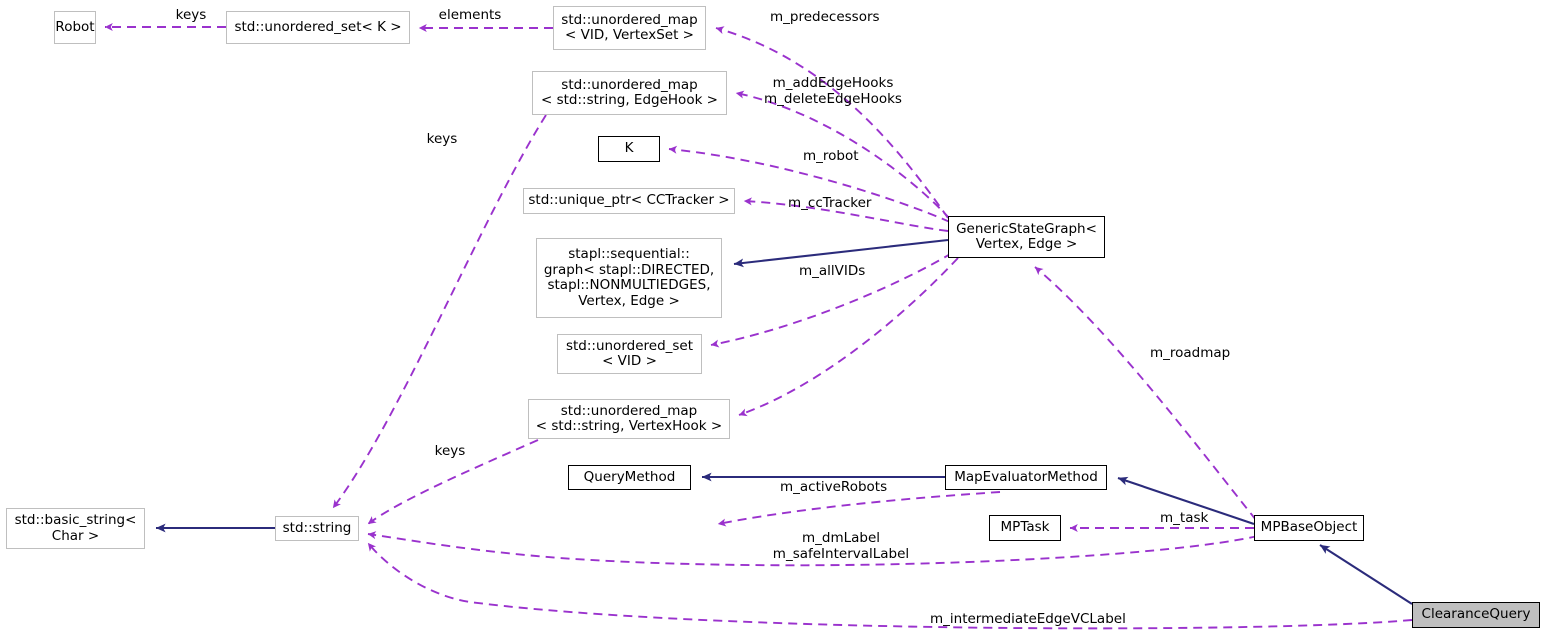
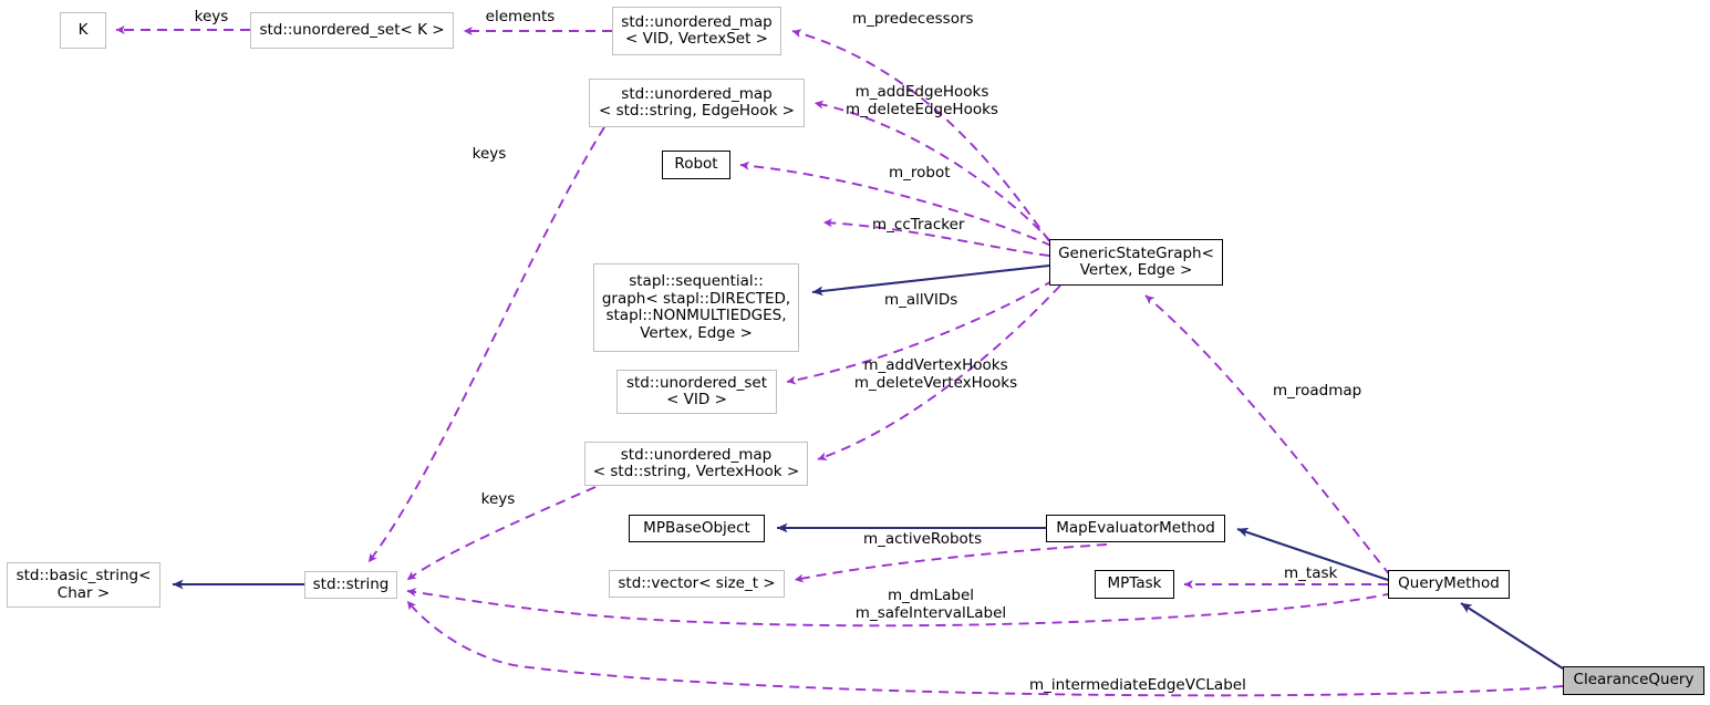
- Robot
+ K
  std::unordered_set< K >
  std::unordered_map
  < VID, VertexSet >
  std::unordered_map
  < std::string, EdgeHook >
- K
+ Robot
- std::unique_ptr< CCTracker >
  stapl::sequential::
  graph< stapl::DIRECTED,
  stapl::NONMULTIEDGES,
  Vertex, Edge >
  GenericStateGraph<
  Vertex, Edge >
  std::unordered_set
  < VID >
  std::unordered_map
  < std::string, VertexHook >
- QueryMethod
+ MPBaseObject
  MapEvaluatorMethod
  std::basic_string<
  Char >
  std::string
+ std::vector< size_t >
  MPTask
- MPBaseObject
+ QueryMethod
  ClearanceQuery
  keys
  elements
  m_predecessors
  m_addEdgeHooks
  m_deleteEdgeHooks
  keys
  m_robot
  m_ccTracker
  m_allVIDs
+ m_addVertexHooks
+ m_deleteVertexHooks
  m_roadmap
  keys
  m_activeRobots
  m_task
  m_dmLabel
  m_safeIntervalLabel
  m_intermediateEdgeVCLabel
